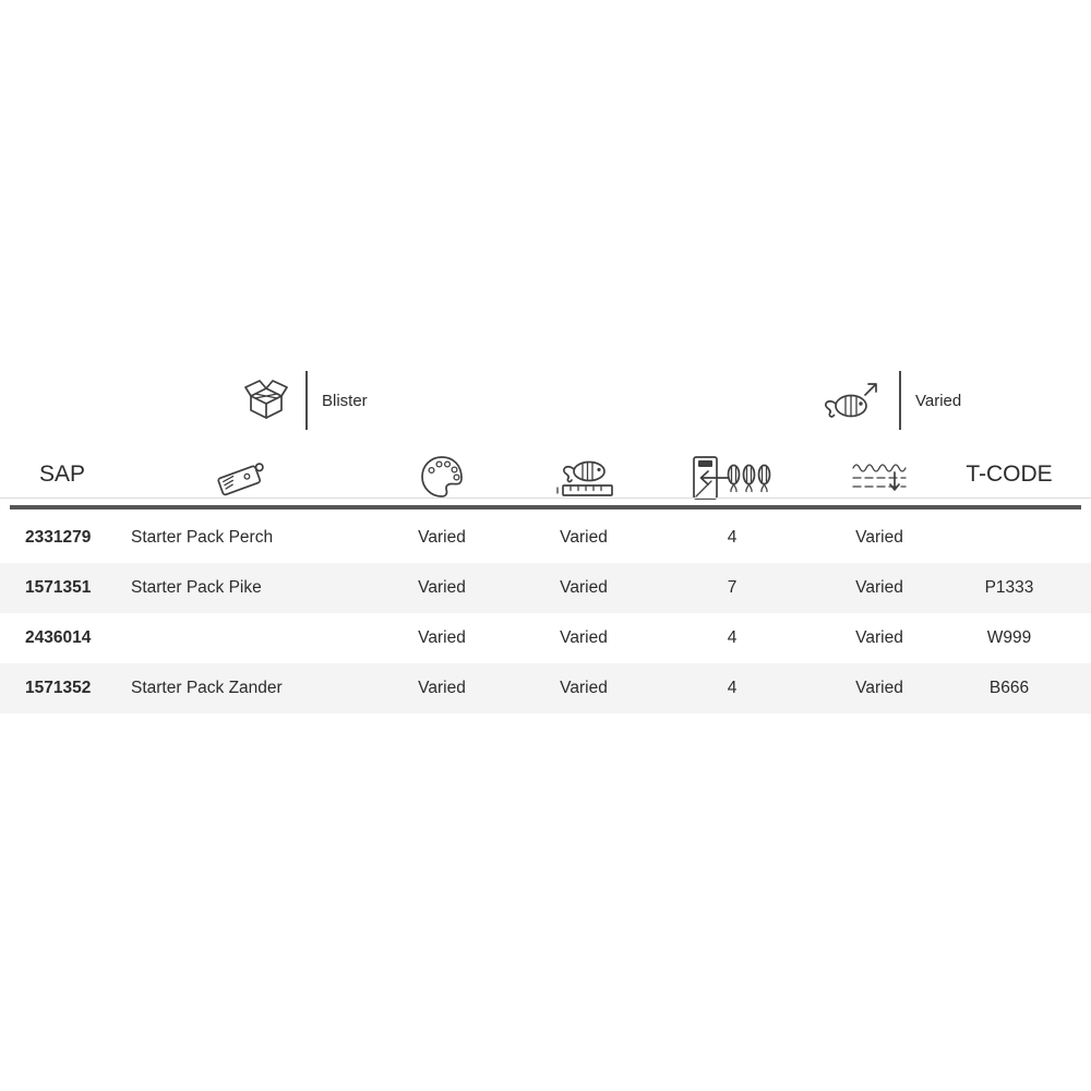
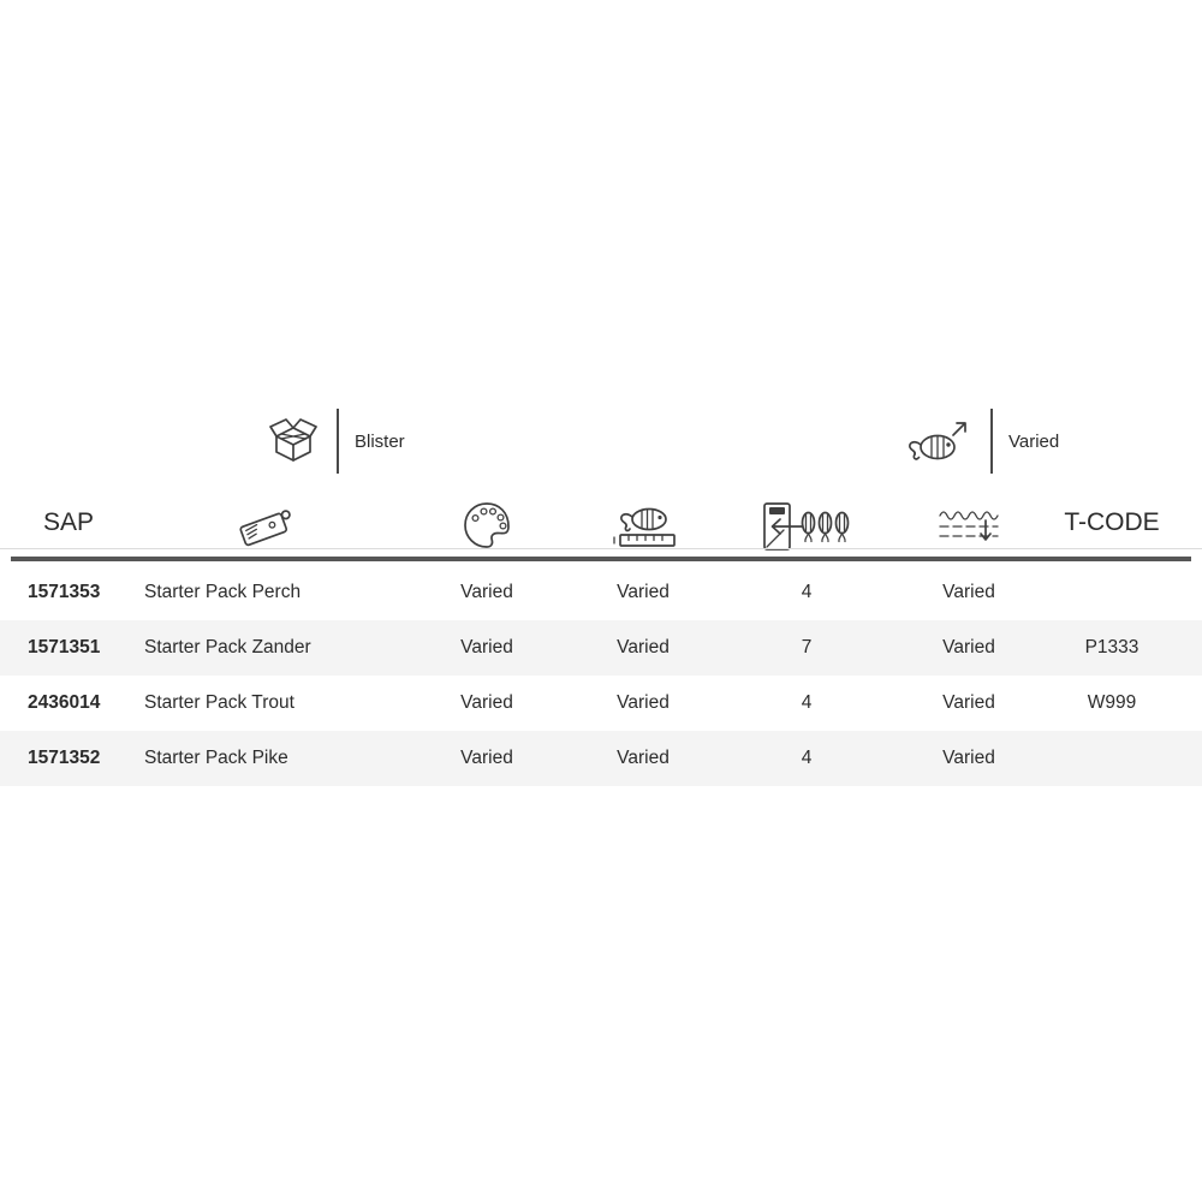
  Blister
  Varied
  SAP
  T-CODE
- 2331279
+ 1571353
  Starter Pack Perch
  Varied
  Varied
  4
  Varied
  1571351
- Starter Pack Pike
+ Starter Pack Zander
  Varied
  Varied
  7
  Varied
  P1333
  2436014
+ Starter Pack Trout
  Varied
  Varied
  4
  Varied
  W999
  1571352
- Starter Pack Zander
+ Starter Pack Pike
  Varied
  Varied
  4
  Varied
- B666
